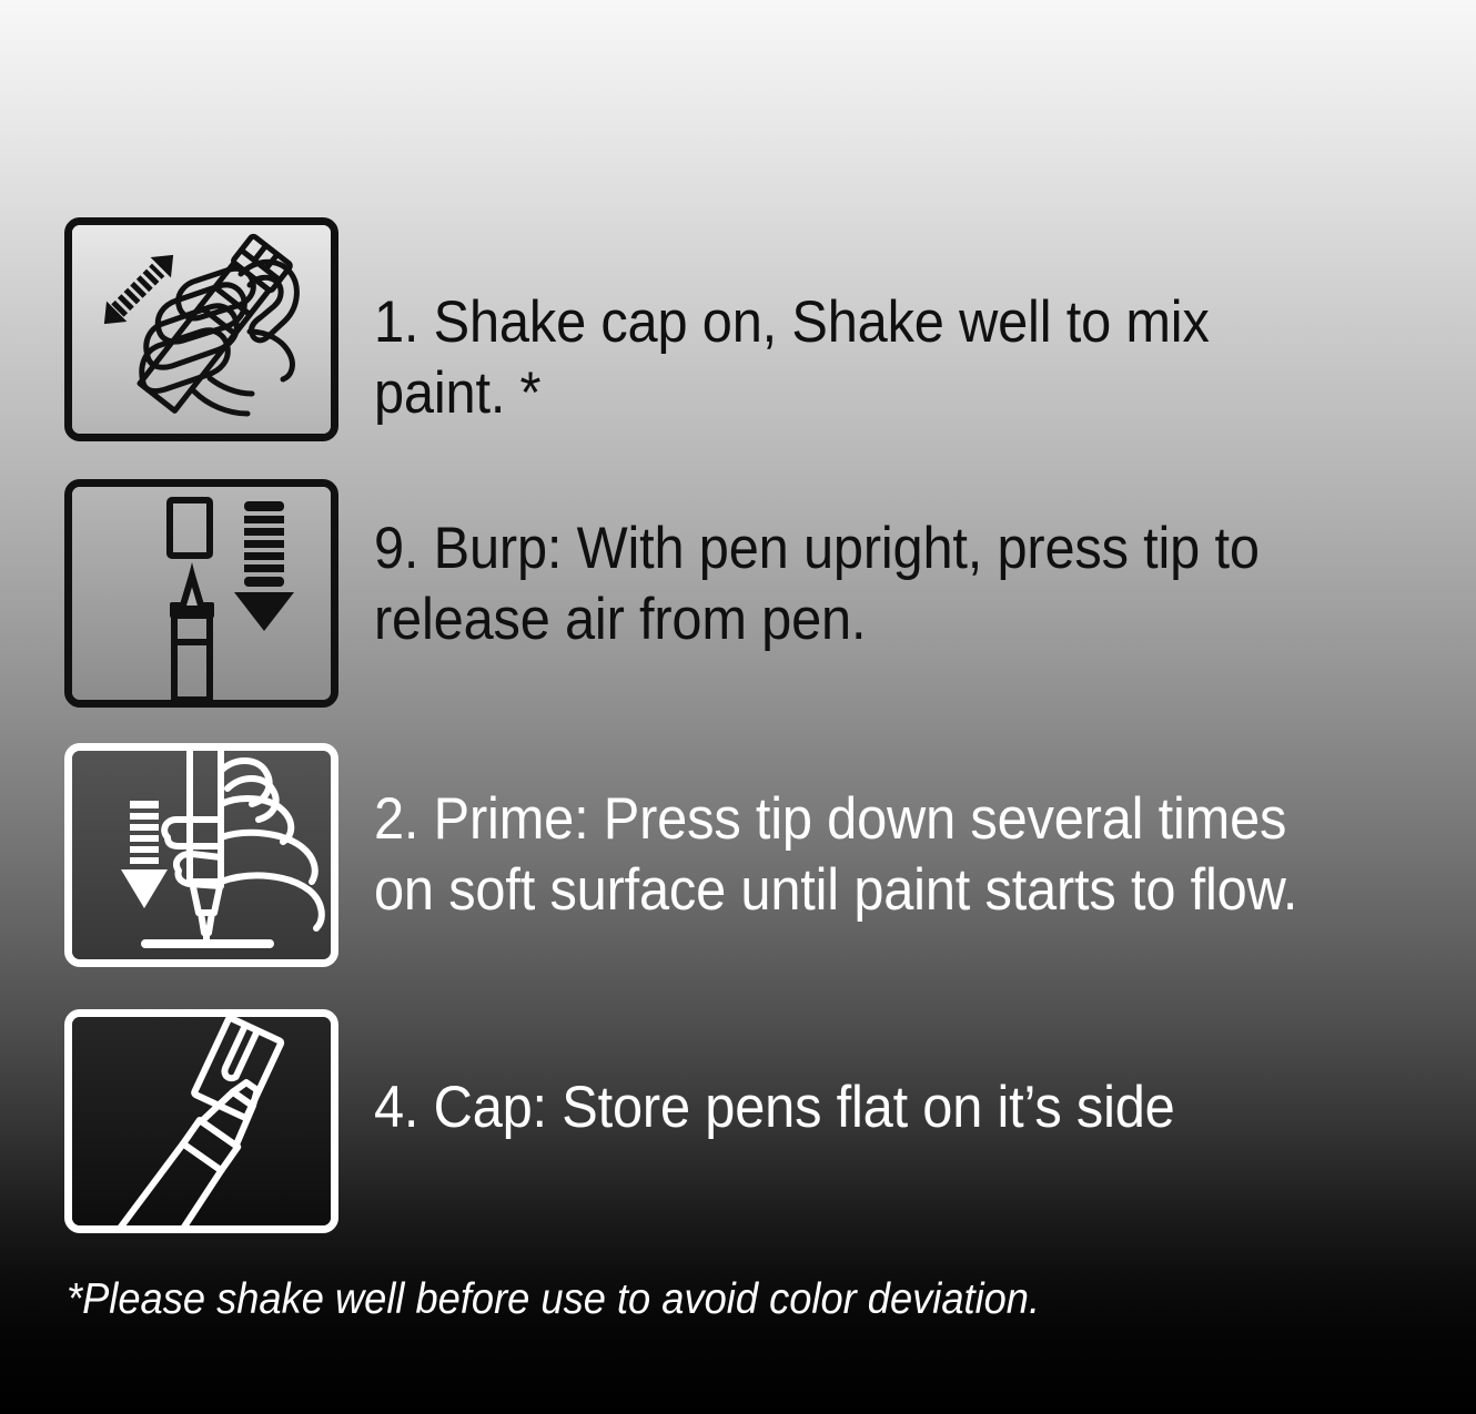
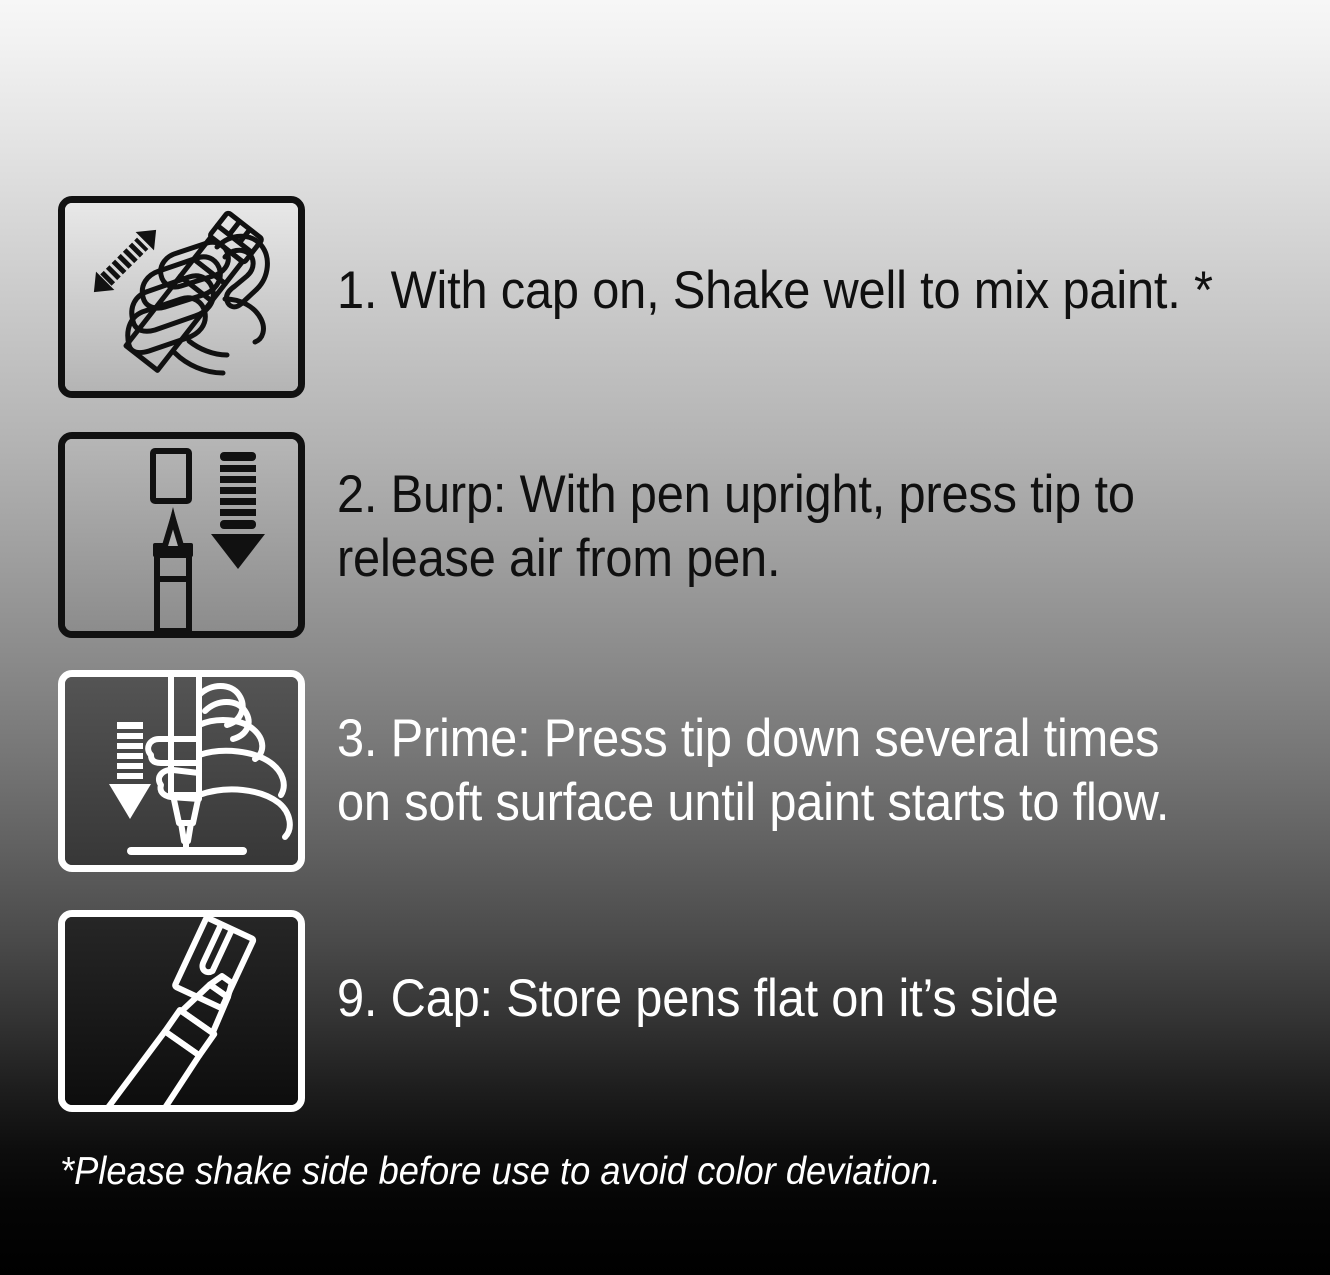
- 1. Shake cap on, Shake well to mix paint. *
+ 1. With cap on, Shake well to mix paint. *
- 9. Burp: With pen upright, press tip to release air from pen.
+ 2. Burp: With pen upright, press tip to release air from pen.
- 2. Prime: Press tip down several times on soft surface until paint starts to flow.
+ 3. Prime: Press tip down several times on soft surface until paint starts to flow.
- 4. Cap: Store pens flat on it’s side
+ 9. Cap: Store pens flat on it’s side
- *Please shake well before use to avoid color deviation.
+ *Please shake side before use to avoid color deviation.
